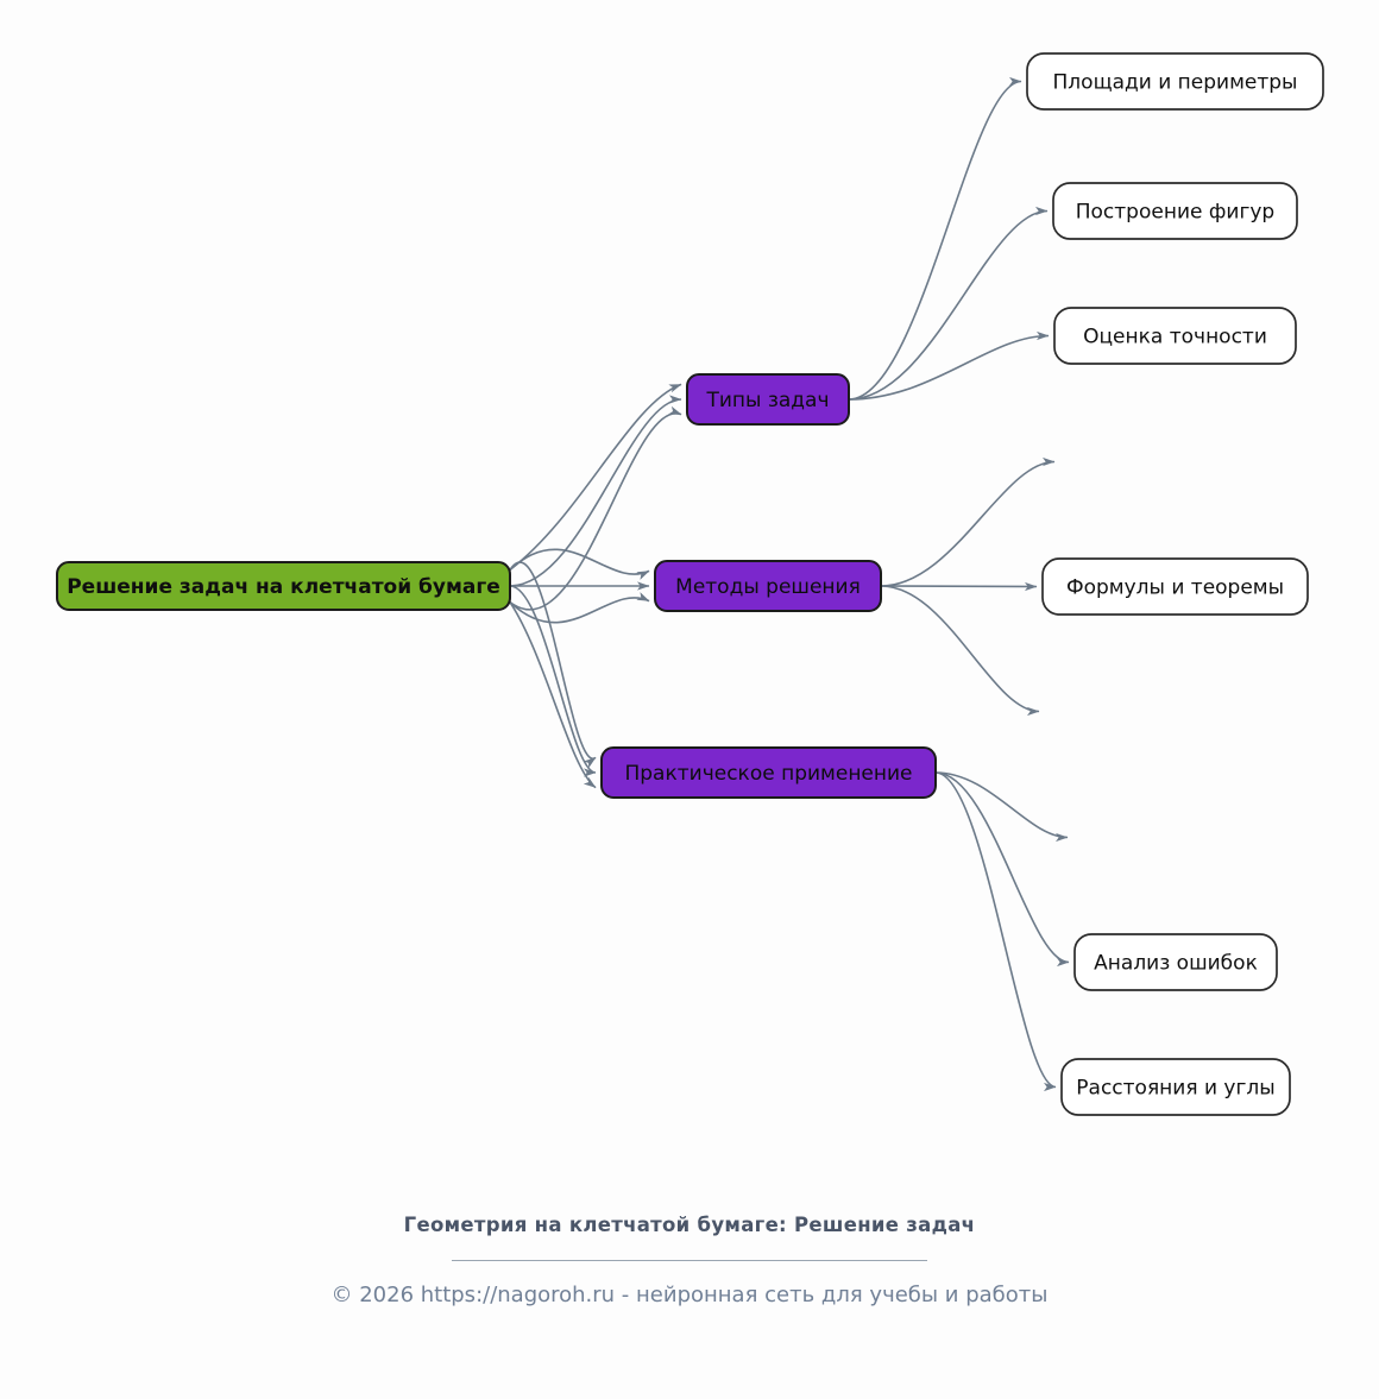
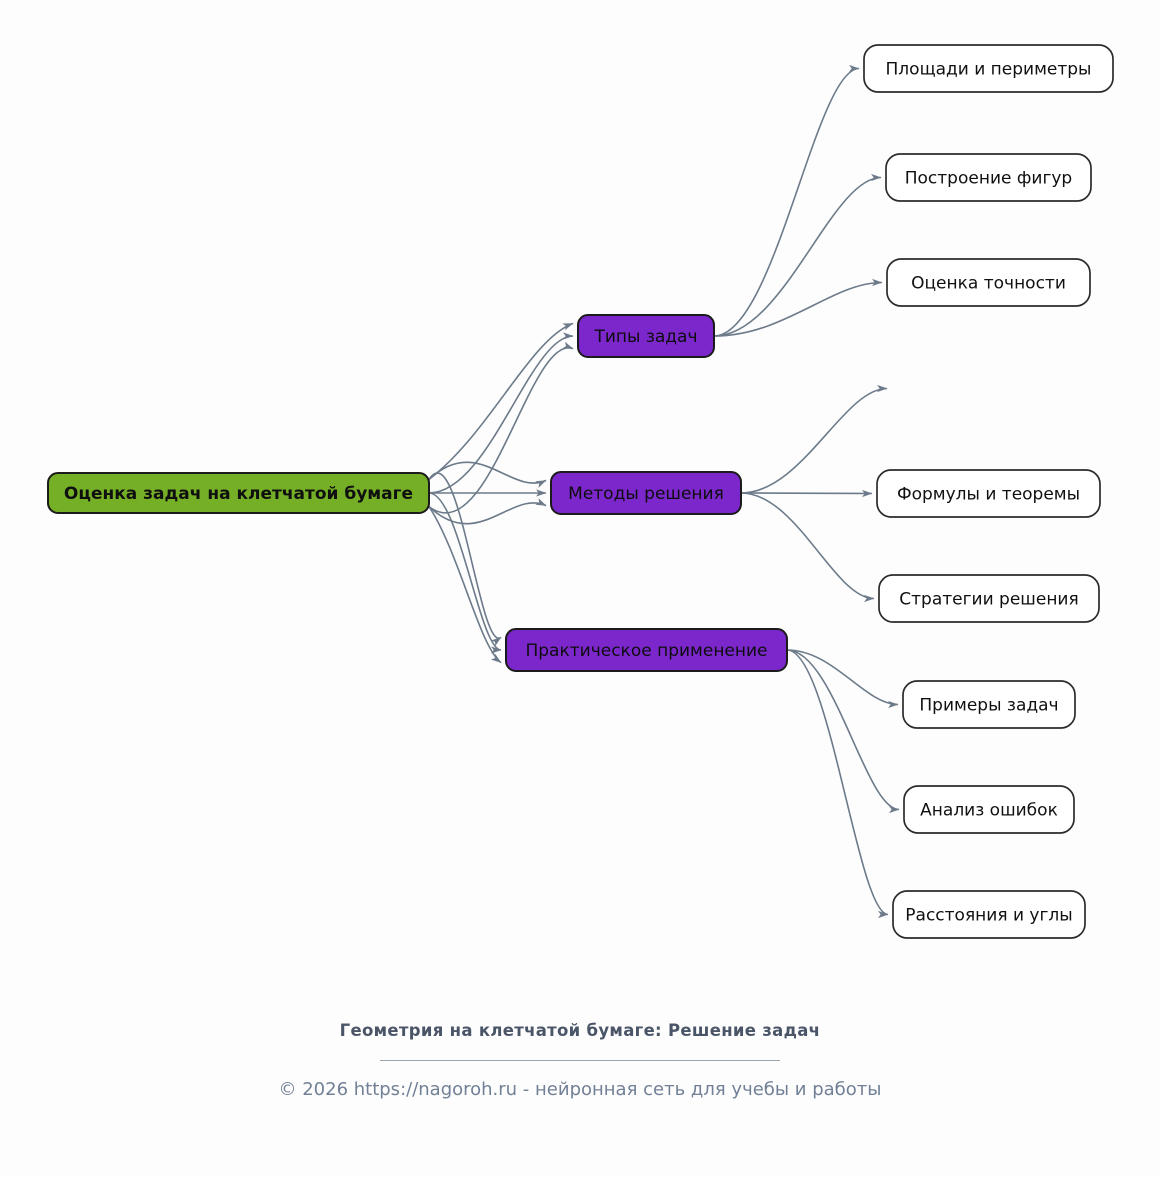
- Решение задач на клетчатой бумаге
+ Оценка задач на клетчатой бумаге
  Типы задач
  Методы решения
  Практическое применение
  Площади и периметры
  Построение фигур
  Оценка точности
  Формулы и теоремы
+ Стратегии решения
+ Примеры задач
  Анализ ошибок
  Расстояния и углы
  Геометрия на клетчатой бумаге: Решение задач
  © 2026 https://nagoroh.ru - нейронная сеть для учебы и работы
